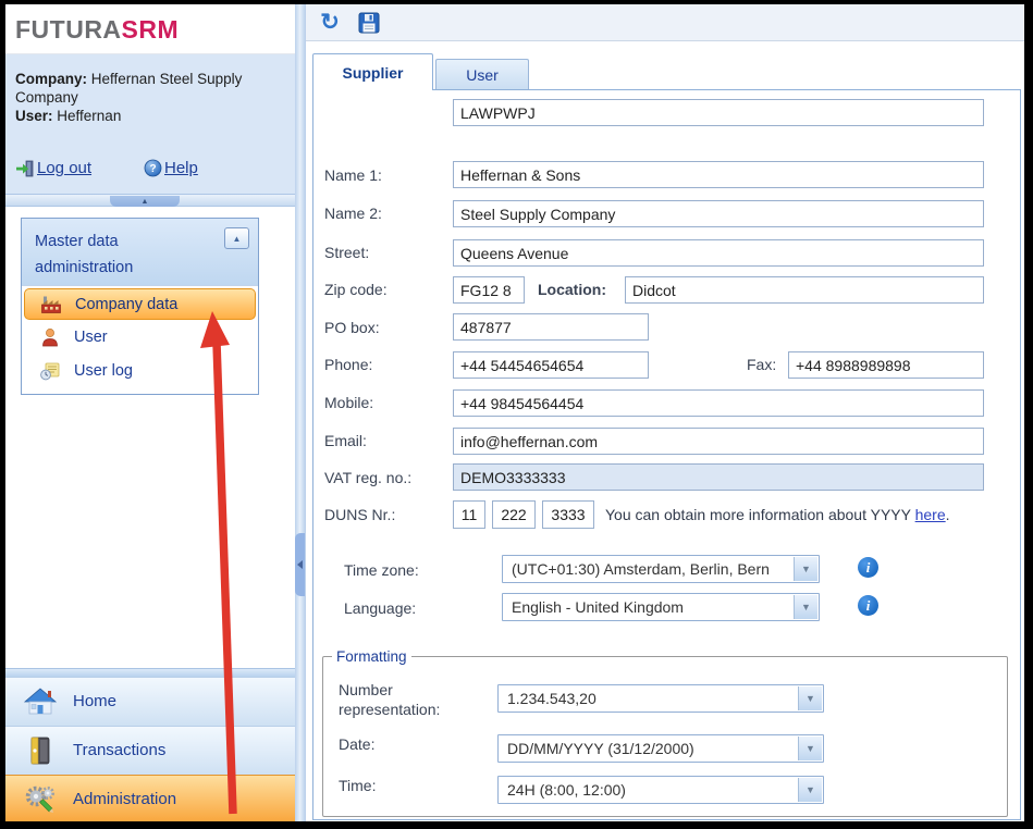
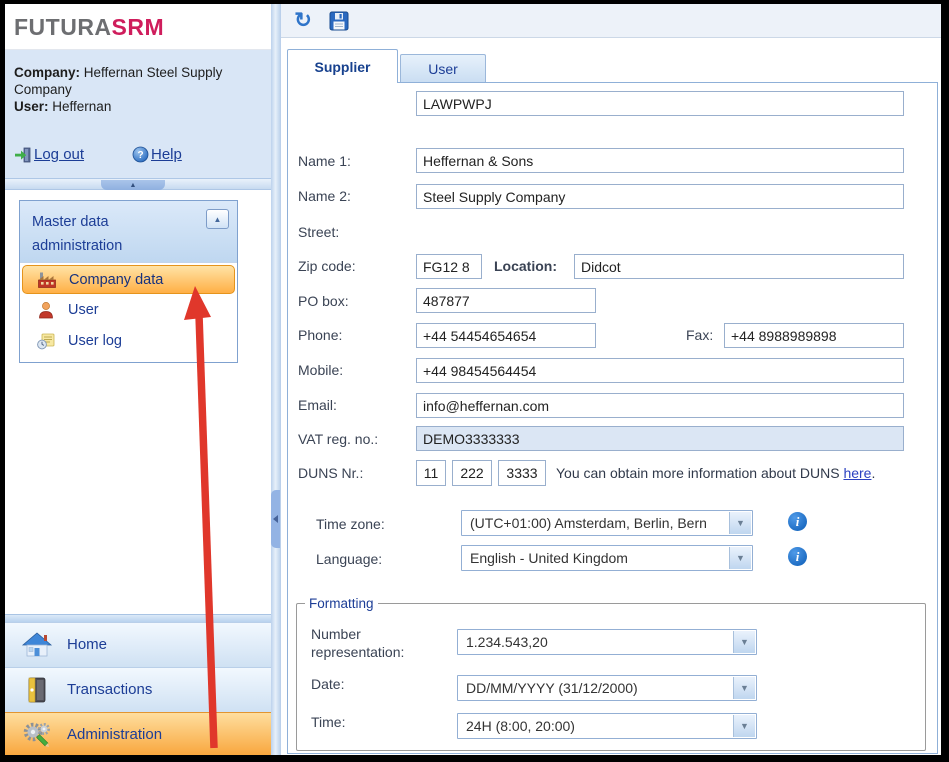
  FUTURASRM
  Company: Heffernan Steel Supply Company
  User: Heffernan
  Log out
  ?
  Help
  Master data
  administration
  ▲
  Company data
  User
  User log
  Home
  Transactions
  Administration
  ↻
  Supplier
  User
  LAWPWPJ
  Name 1:
  Heffernan & Sons
  Name 2:
  Steel Supply Company
  Street:
- Queens Avenue
  Zip code:
  FG12 8
  Location:
  Didcot
  PO box:
  487877
  Phone:
  +44 54454654654
  Fax:
  +44 8988989898
  Mobile:
  +44 98454564454
  Email:
  info@heffernan.com
  VAT reg. no.:
  DEMO3333333
  DUNS Nr.:
  11
  222
  3333
- You can obtain more information about YYYY here.
+ You can obtain more information about DUNS here.
  Time zone:
- (UTC+01:30) Amsterdam, Berlin, Bern
+ (UTC+01:00) Amsterdam, Berlin, Bern
  ▼
  i
  Language:
  English - United Kingdom
  ▼
  i
  Formatting
  Number representation:
  1.234.543,20
  ▼
  Date:
  DD/MM/YYYY (31/12/2000)
  ▼
  Time:
- 24H (8:00, 12:00)
+ 24H (8:00, 20:00)
  ▼
